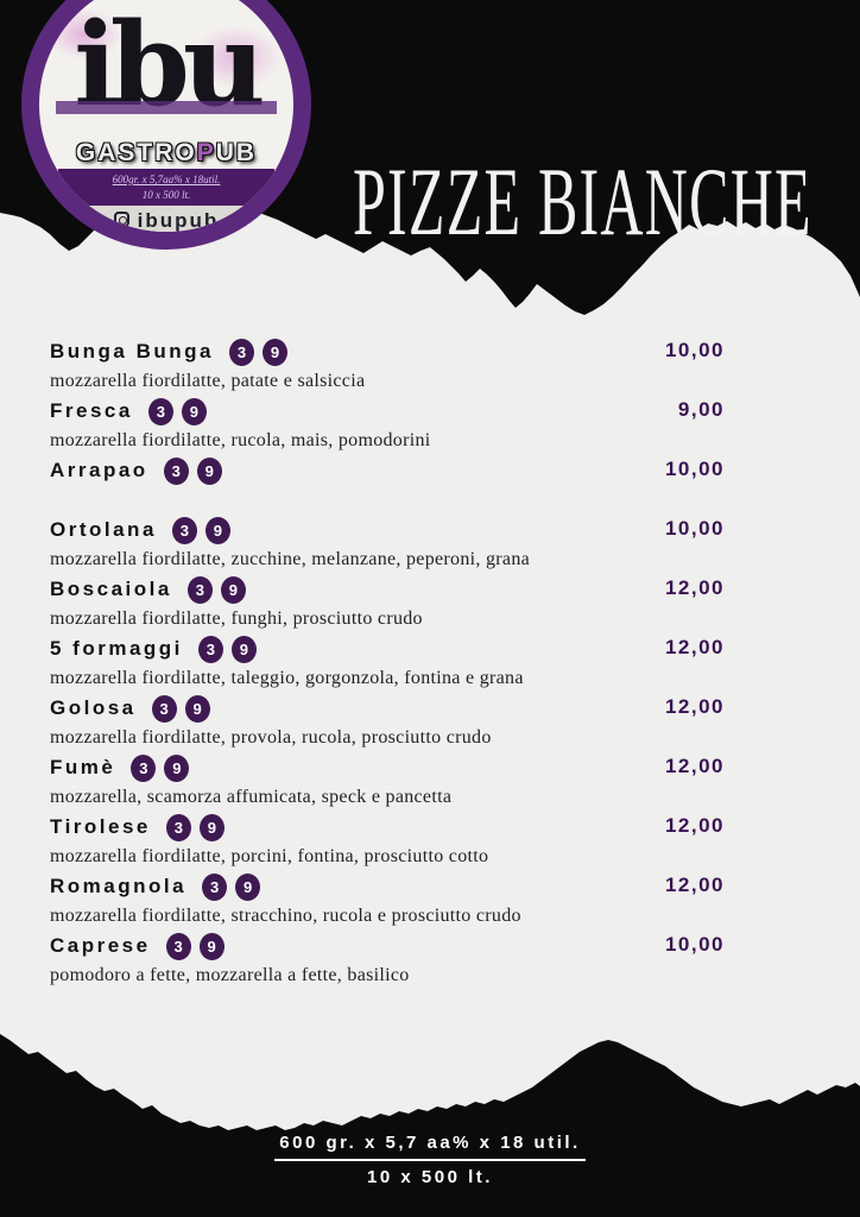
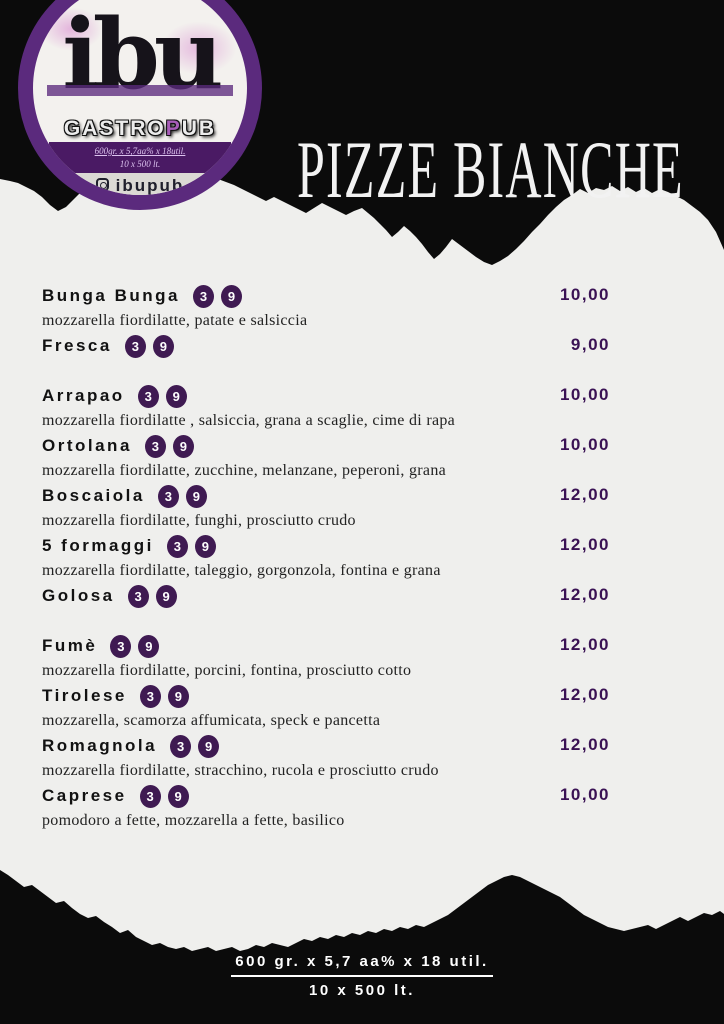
  PIZZE BIANCHE
  ibu
  GASTROPUB
  600gr. x 5,7aa% x 18util.
  10 x 500 lt.
  ibupub
  Bunga Bunga
  3
  9
  10,00
  mozzarella fiordilatte, patate e salsiccia
  Fresca
  3
  9
  9,00
- mozzarella fiordilatte, rucola, mais, pomodorini
  Arrapao
  3
  9
  10,00
+ mozzarella fiordilatte , salsiccia, grana a scaglie, cime di rapa
  Ortolana
  3
  9
  10,00
  mozzarella fiordilatte, zucchine, melanzane, peperoni, grana
  Boscaiola
  3
  9
  12,00
  mozzarella fiordilatte, funghi, prosciutto crudo
  5 formaggi
  3
  9
  12,00
  mozzarella fiordilatte, taleggio, gorgonzola, fontina e grana
  Golosa
  3
  9
  12,00
- mozzarella fiordilatte, provola, rucola, prosciutto crudo
  Fumè
  3
  9
  12,00
- mozzarella, scamorza affumicata, speck e pancetta
+ mozzarella fiordilatte, porcini, fontina, prosciutto cotto
  Tirolese
  3
  9
  12,00
- mozzarella fiordilatte, porcini, fontina, prosciutto cotto
+ mozzarella, scamorza affumicata, speck e pancetta
  Romagnola
  3
  9
  12,00
  mozzarella fiordilatte, stracchino, rucola e prosciutto crudo
  Caprese
  3
  9
  10,00
  pomodoro a fette, mozzarella a fette, basilico
  600 gr. x 5,7 aa% x 18 util.
  10 x 500 lt.
